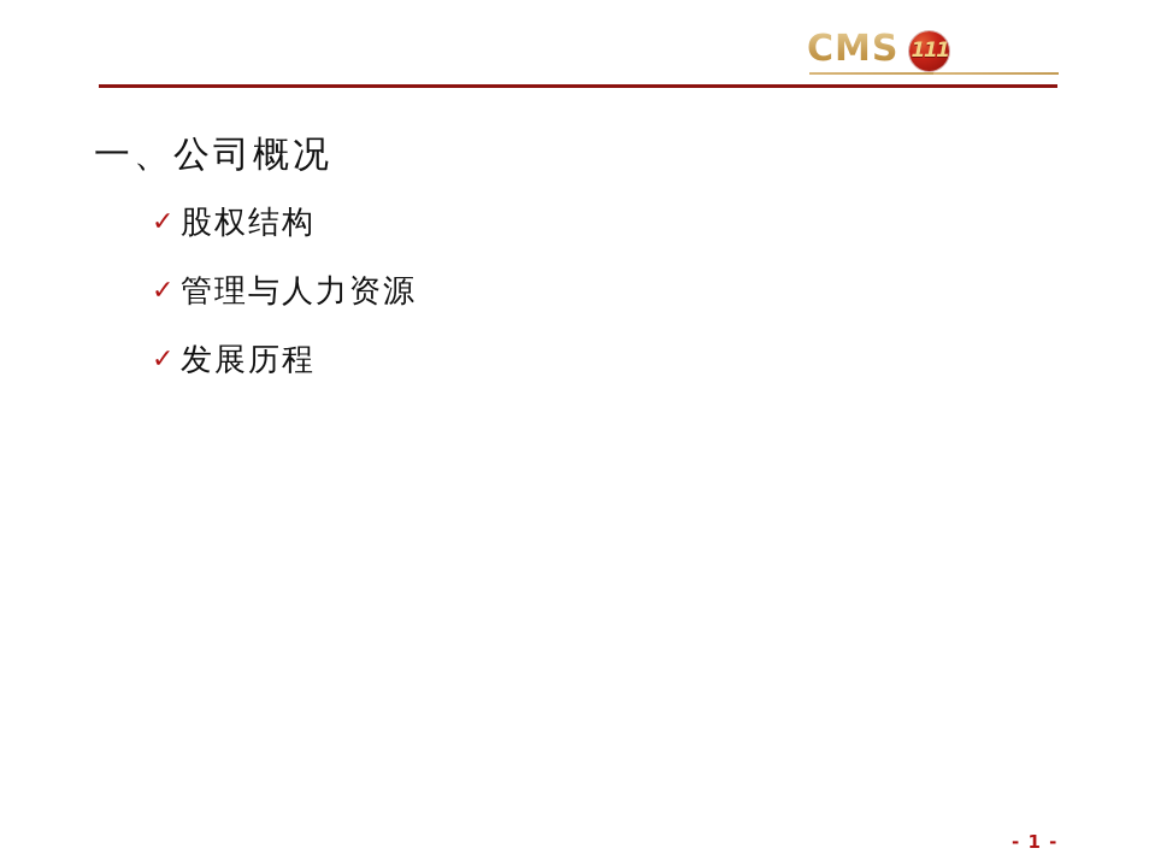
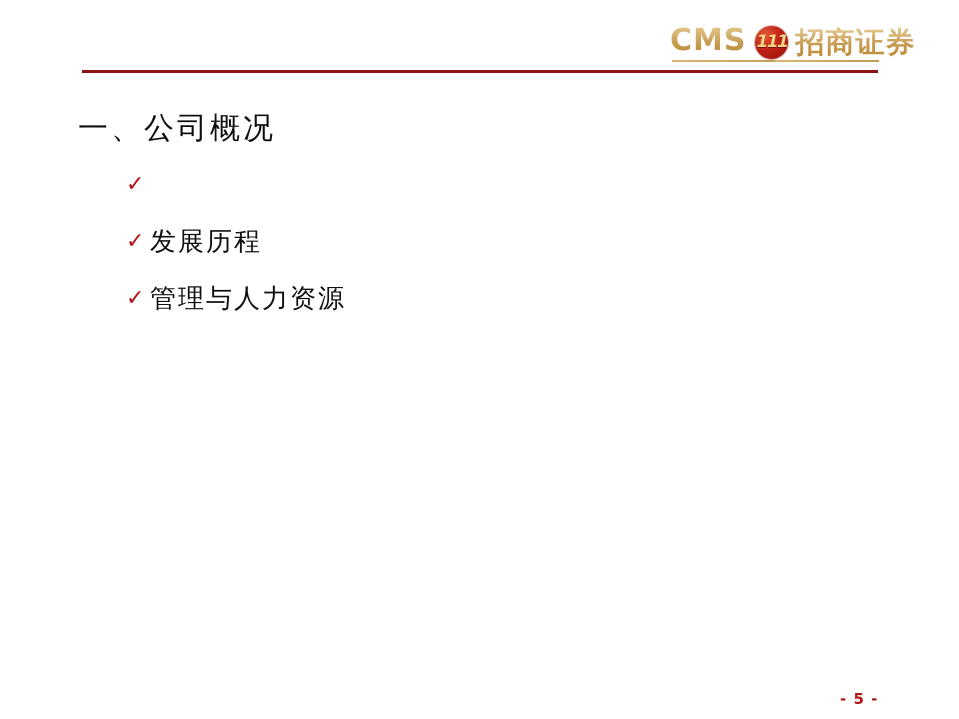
  CMS
  111
+ 招商证券
  一、公司概况
  ✓
- 股权结构
  ✓
- 管理与人力资源
+ 发展历程
  ✓
- 发展历程
+ 管理与人力资源
- - 1 -
+ - 5 -
